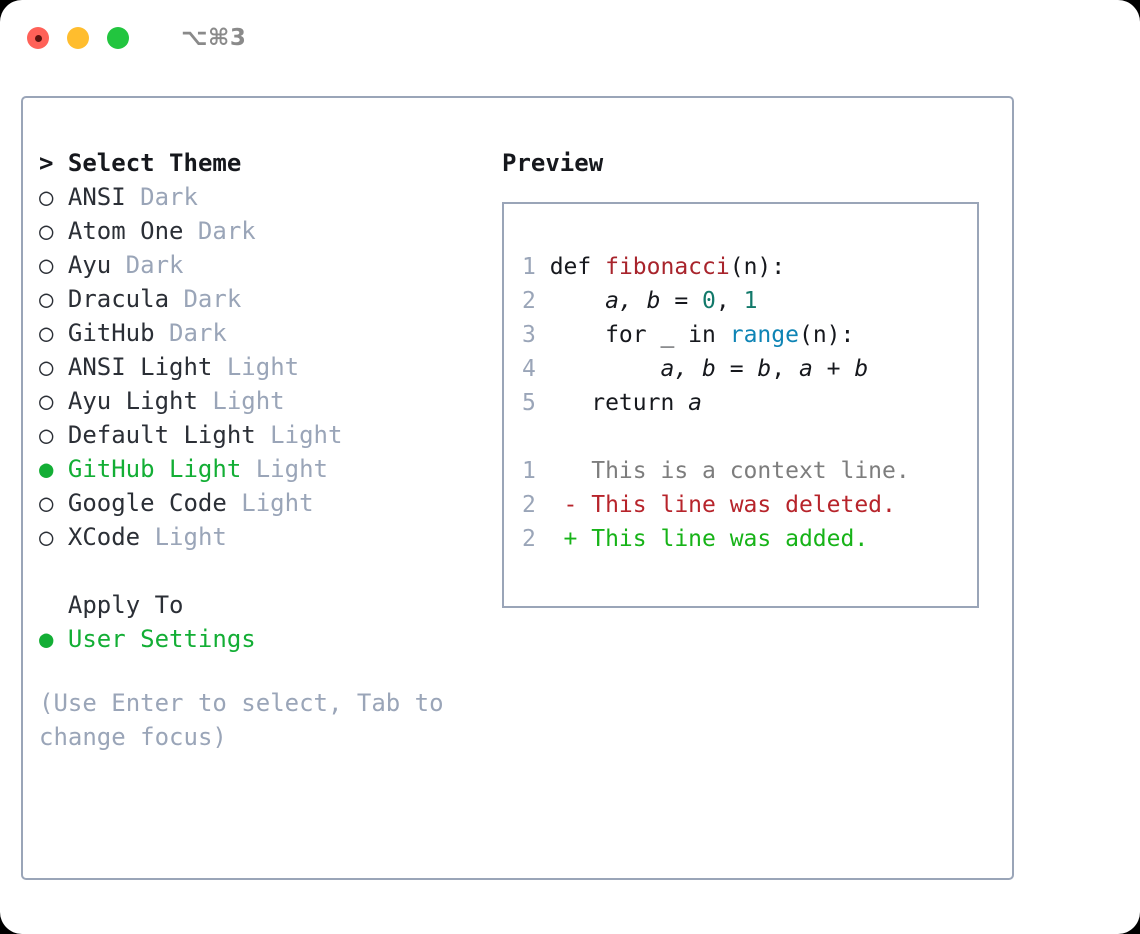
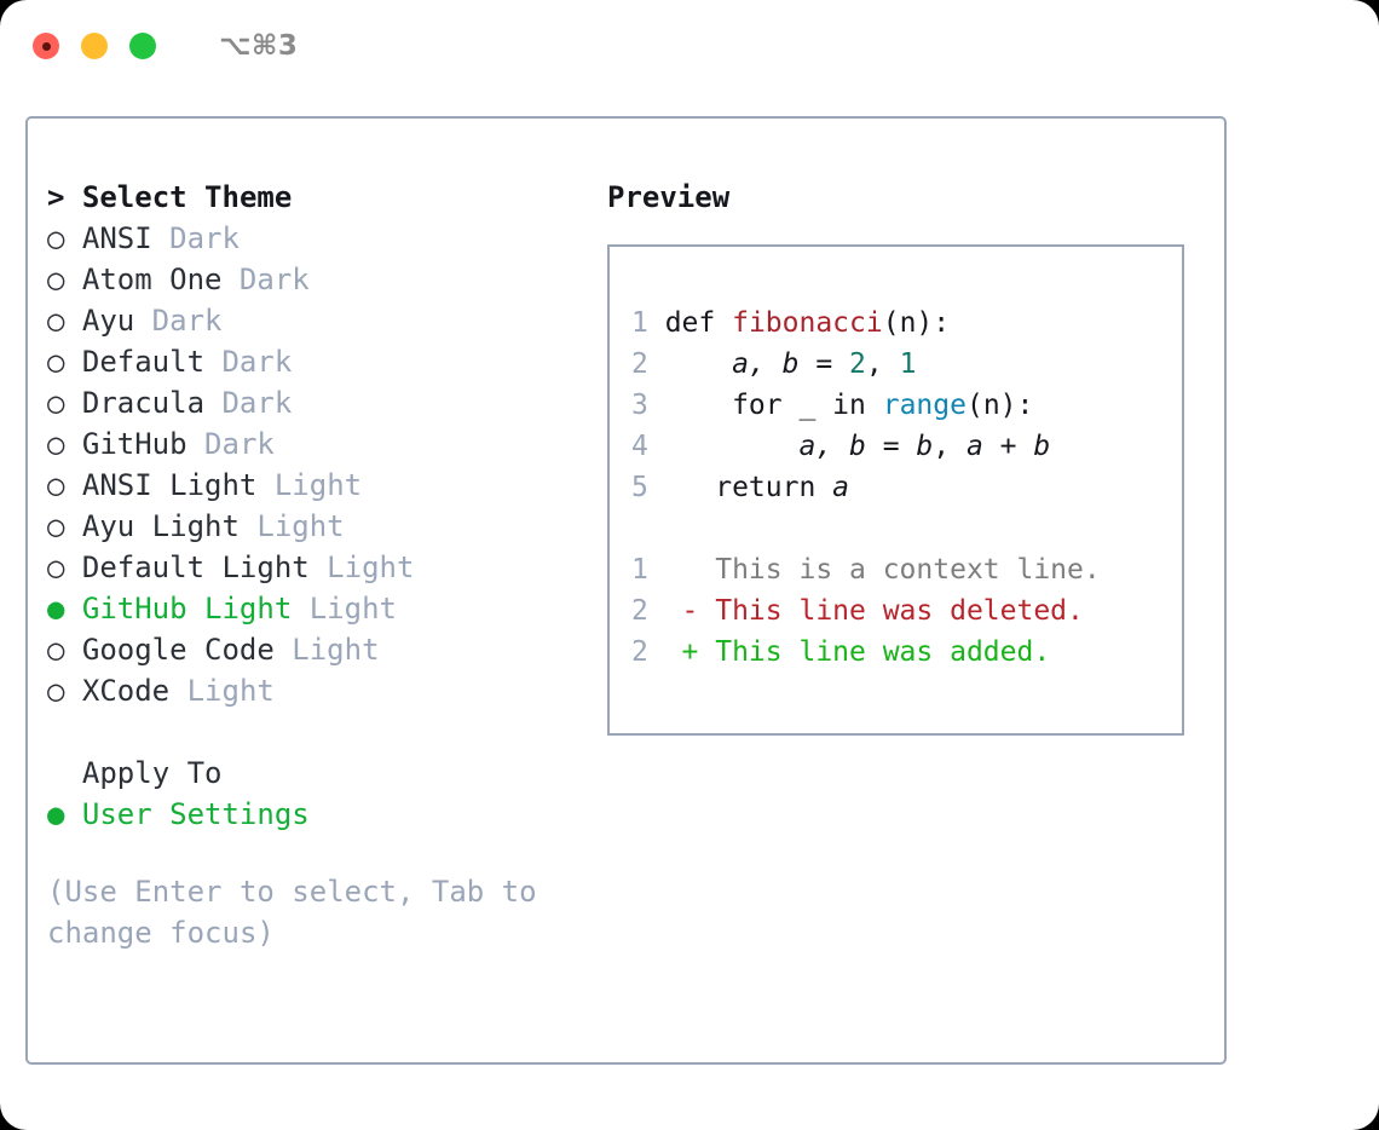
  ⌥⌘3
  > Select Theme
  ○ ANSI Dark
  ○ Atom One Dark
  ○ Ayu Dark
+ ○ Default Dark
  ○ Dracula Dark
  ○ GitHub Dark
  ○ ANSI Light Light
  ○ Ayu Light Light
  ○ Default Light Light
  ● GitHub Light Light
  ○ Google Code Light
  ○ XCode Light
  Apply To
  ● User Settings
  (Use Enter to select, Tab to change focus)
  Preview
  1 def fibonacci(n):
- 2 a, b = 0, 1
+ 2 a, b = 2, 1
  3 for _ in range(n):
  4 a, b = b, a + b
  5 return a
  1 This is a context line.
  2 - This line was deleted.
  2 + This line was added.
